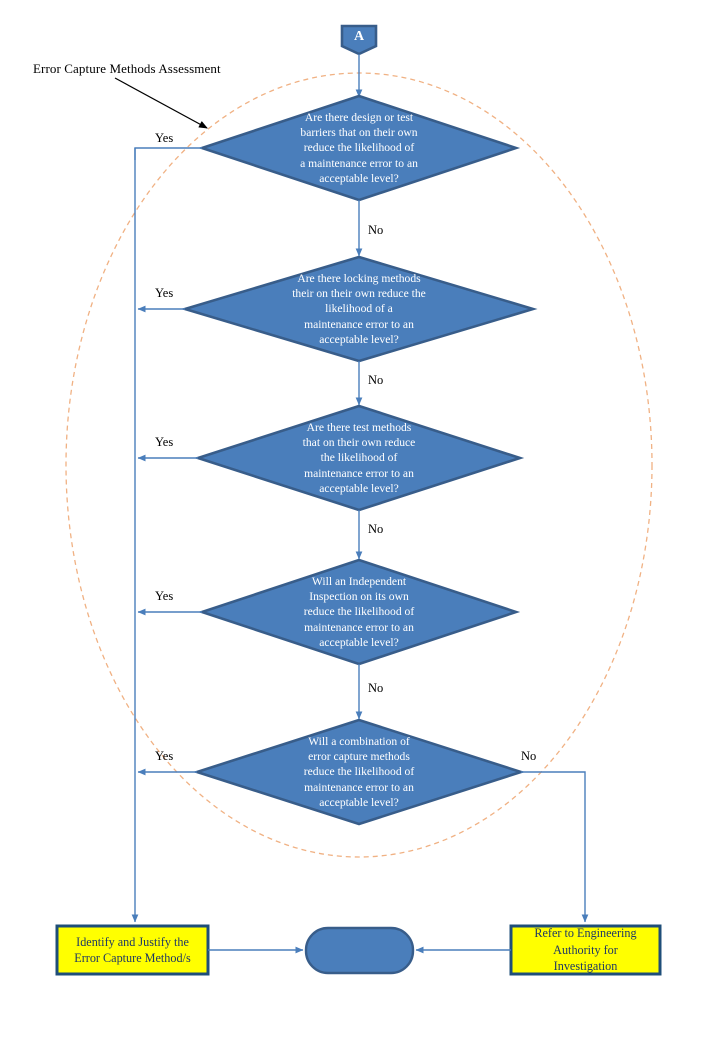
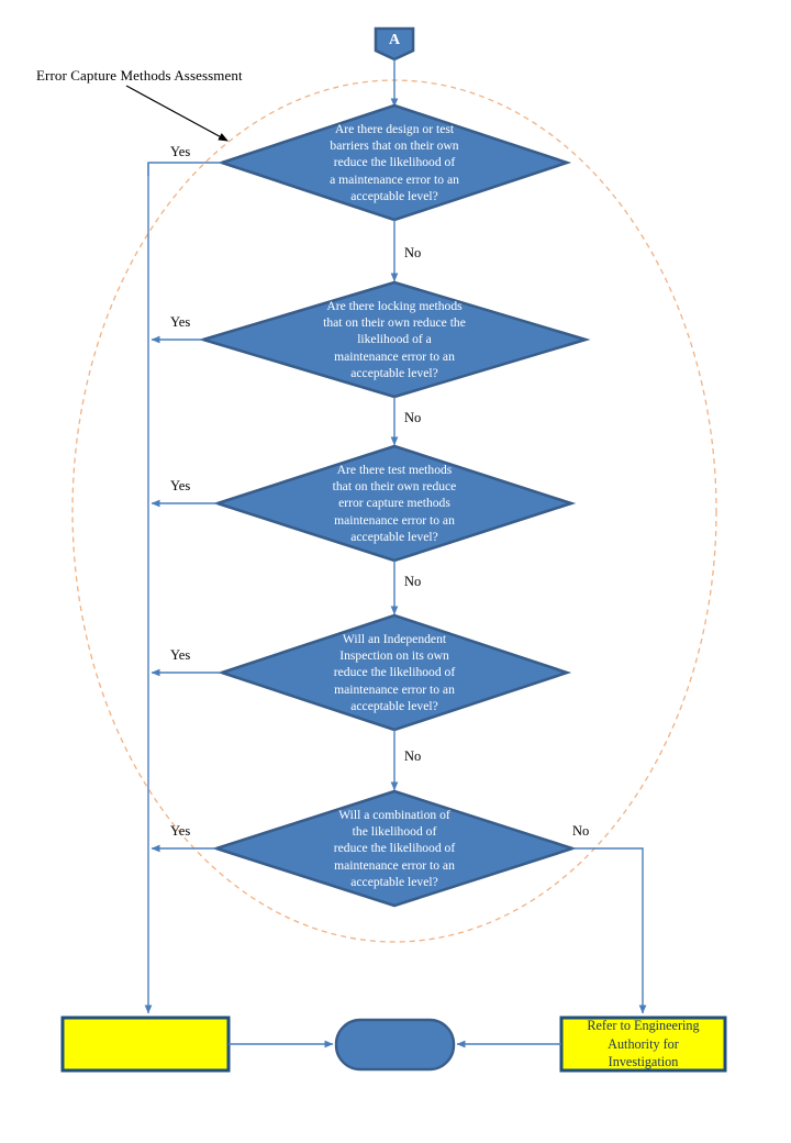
  Error Capture Methods Assessment
  A
  Are there design or test
  barriers that on their own
  reduce the likelihood of
  a maintenance error to an
  acceptable level?
  Are there locking methods
- their on their own reduce the
+ that on their own reduce the
  likelihood of a
  maintenance error to an
  acceptable level?
  Are there test methods
  that on their own reduce
- the likelihood of
+ error capture methods
  maintenance error to an
  acceptable level?
  Will an Independent
  Inspection on its own
  reduce the likelihood of
  maintenance error to an
  acceptable level?
  Will a combination of
- error capture methods
+ the likelihood of
  reduce the likelihood of
  maintenance error to an
  acceptable level?
  Yes
  Yes
  Yes
  Yes
  Yes
  No
  No
  No
  No
  No
- Identify and Justify the
- Error Capture Method/s
  Refer to Engineering
  Authority for
  Investigation
